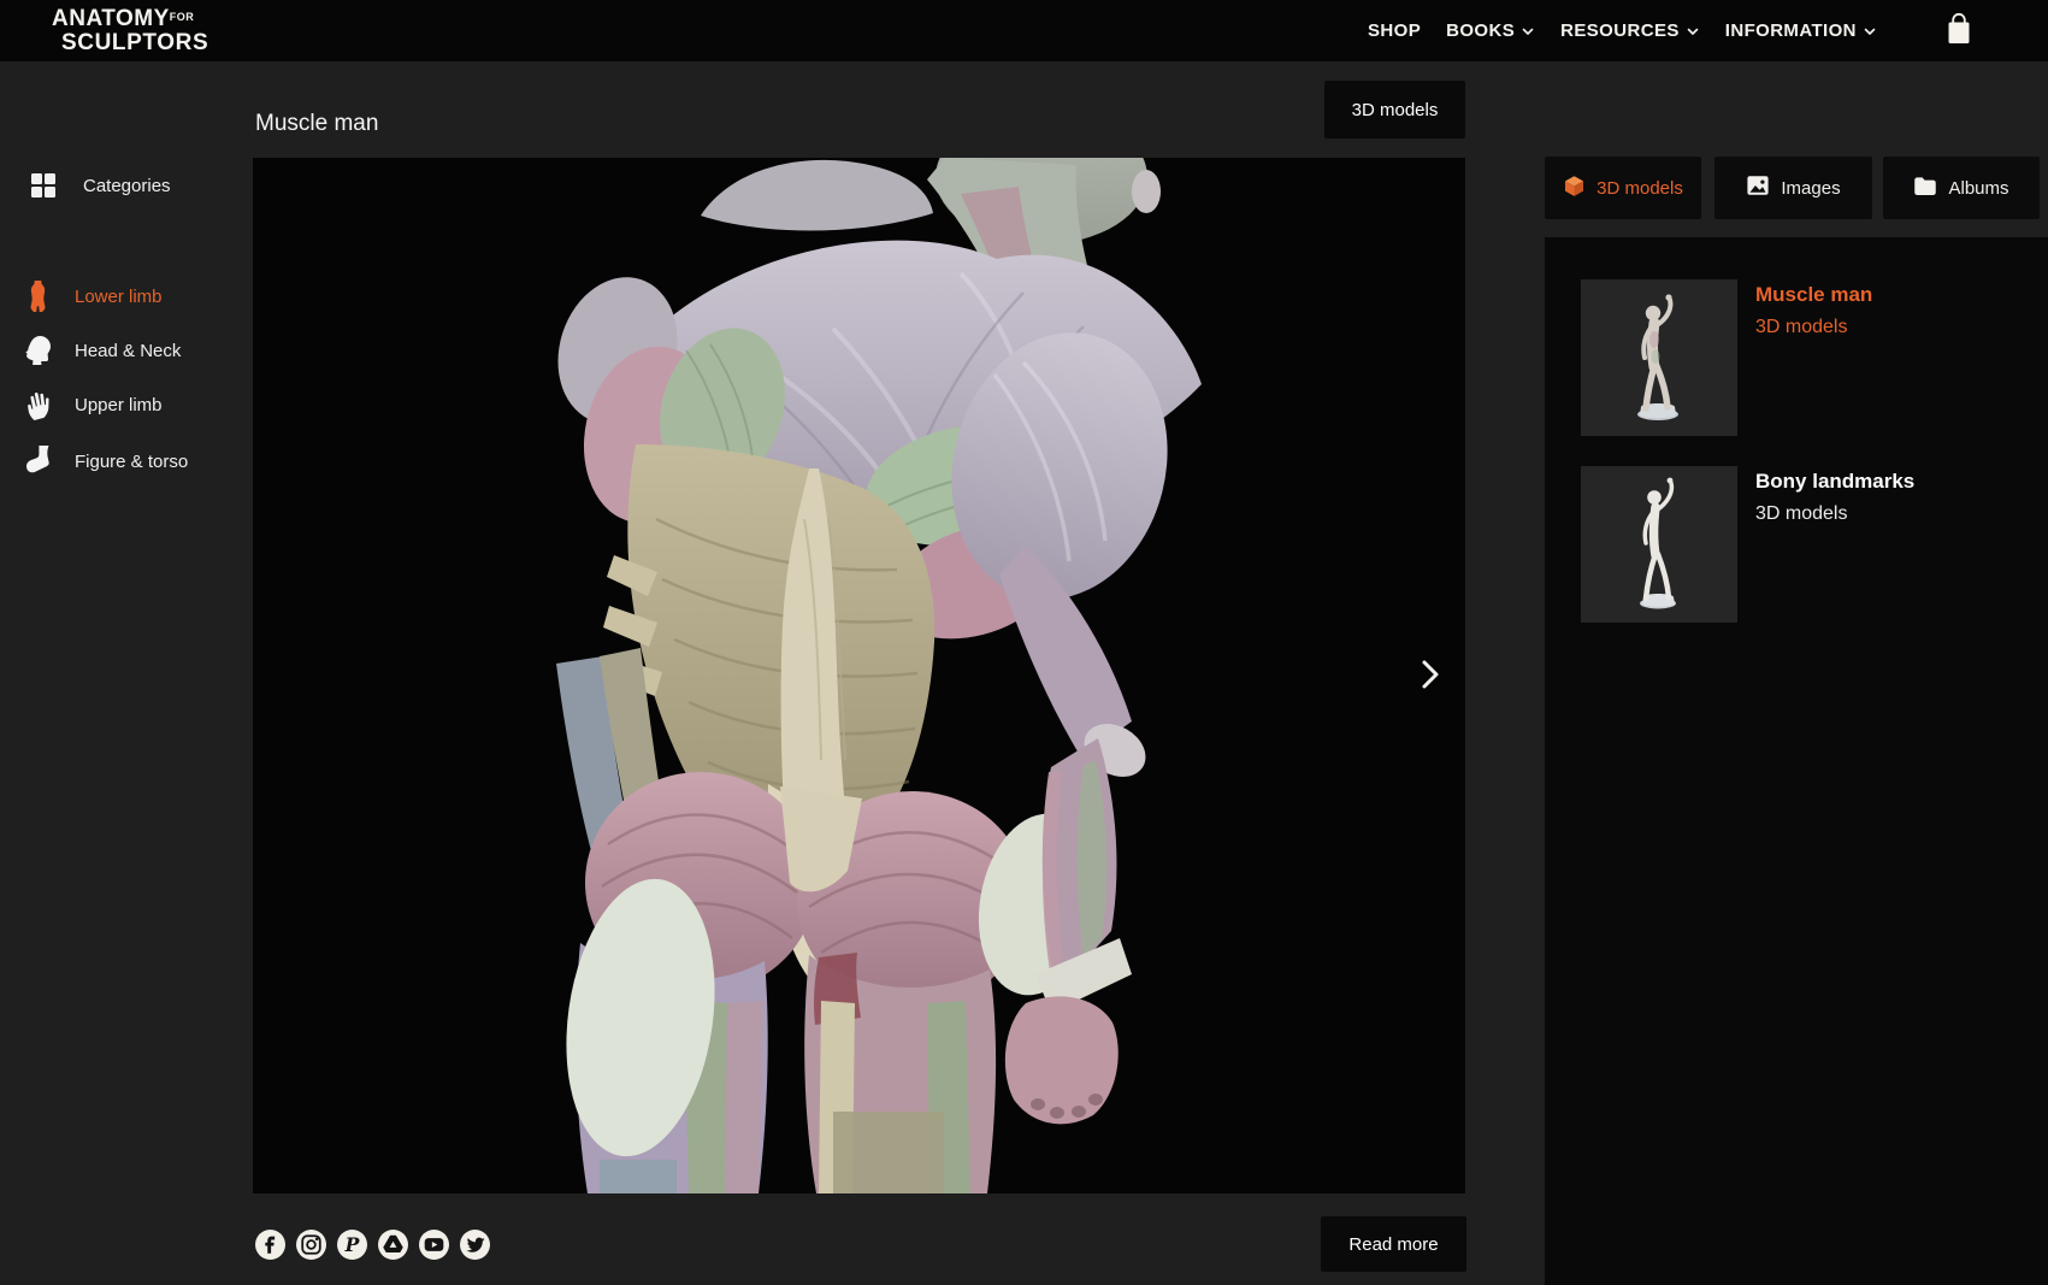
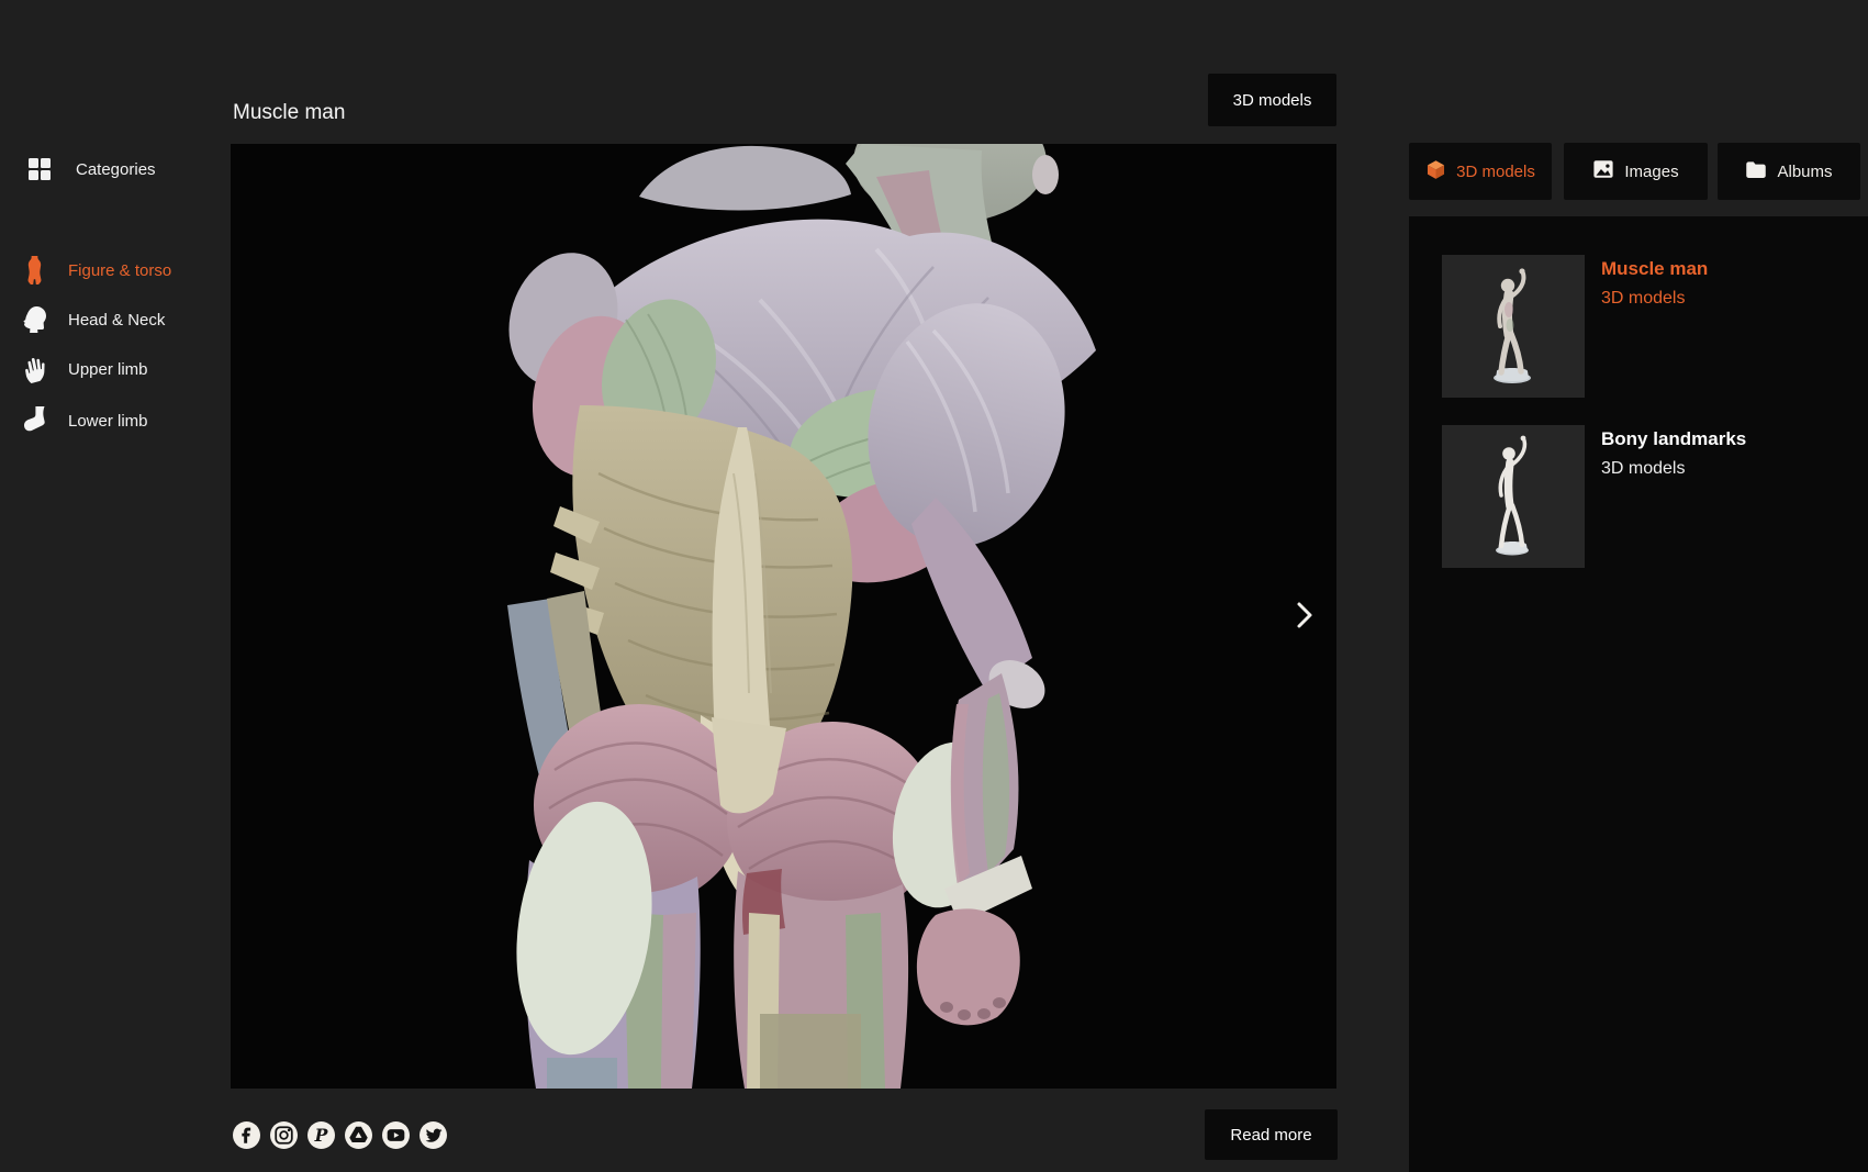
- ANATOMYFOR
- SCULPTORS
- SHOP
- BOOKS
- RESOURCES
- INFORMATION
  Categories
- Lower limb
+ Figure & torso
  Head & Neck
  Upper limb
- Figure & torso
+ Lower limb
  Muscle man
  3D models
  P
  Read more
  3D models
  Images
  Albums
  Muscle man
  3D models
  Bony landmarks
  3D models
